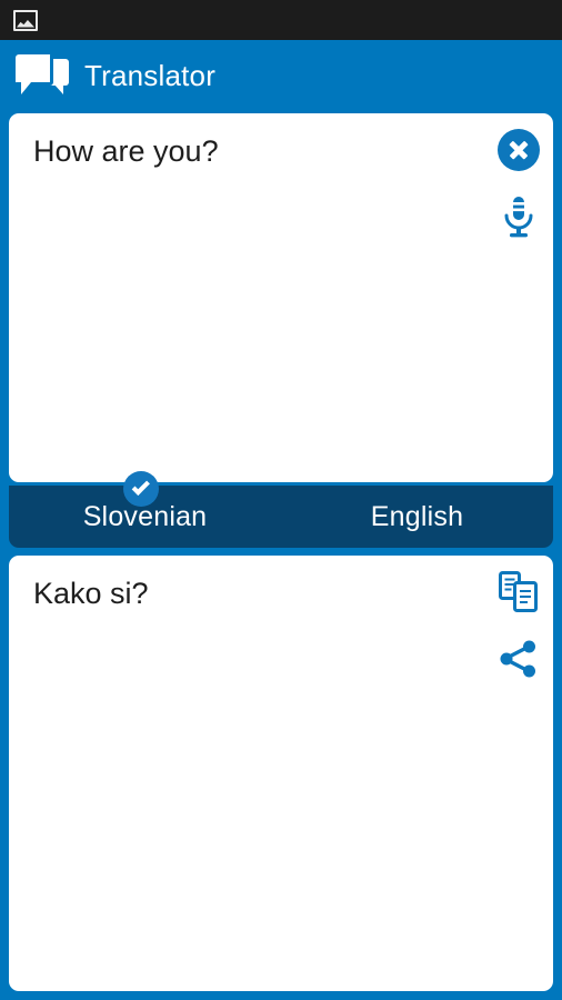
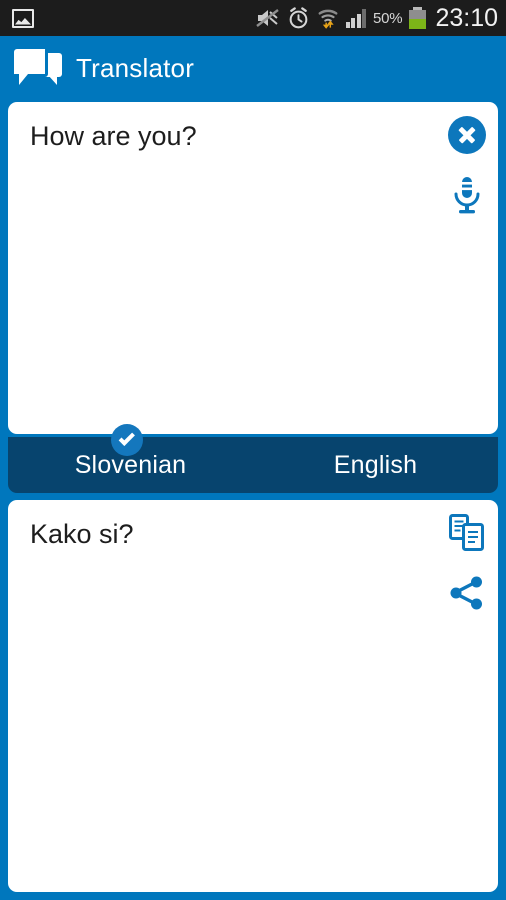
+ 50%
+ 23:10
  Translator
  How are you?
  Slovenian
  English
  Kako si?
